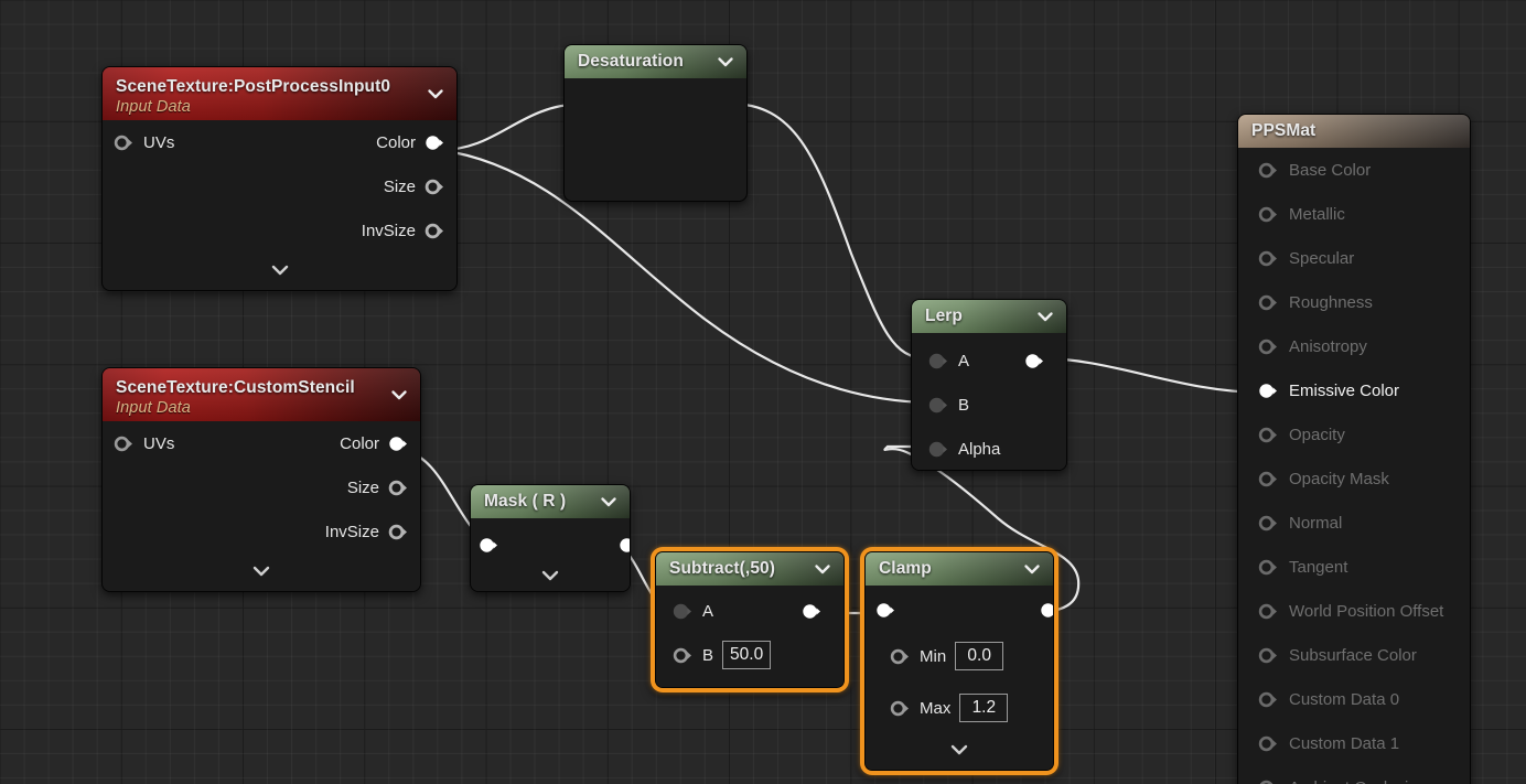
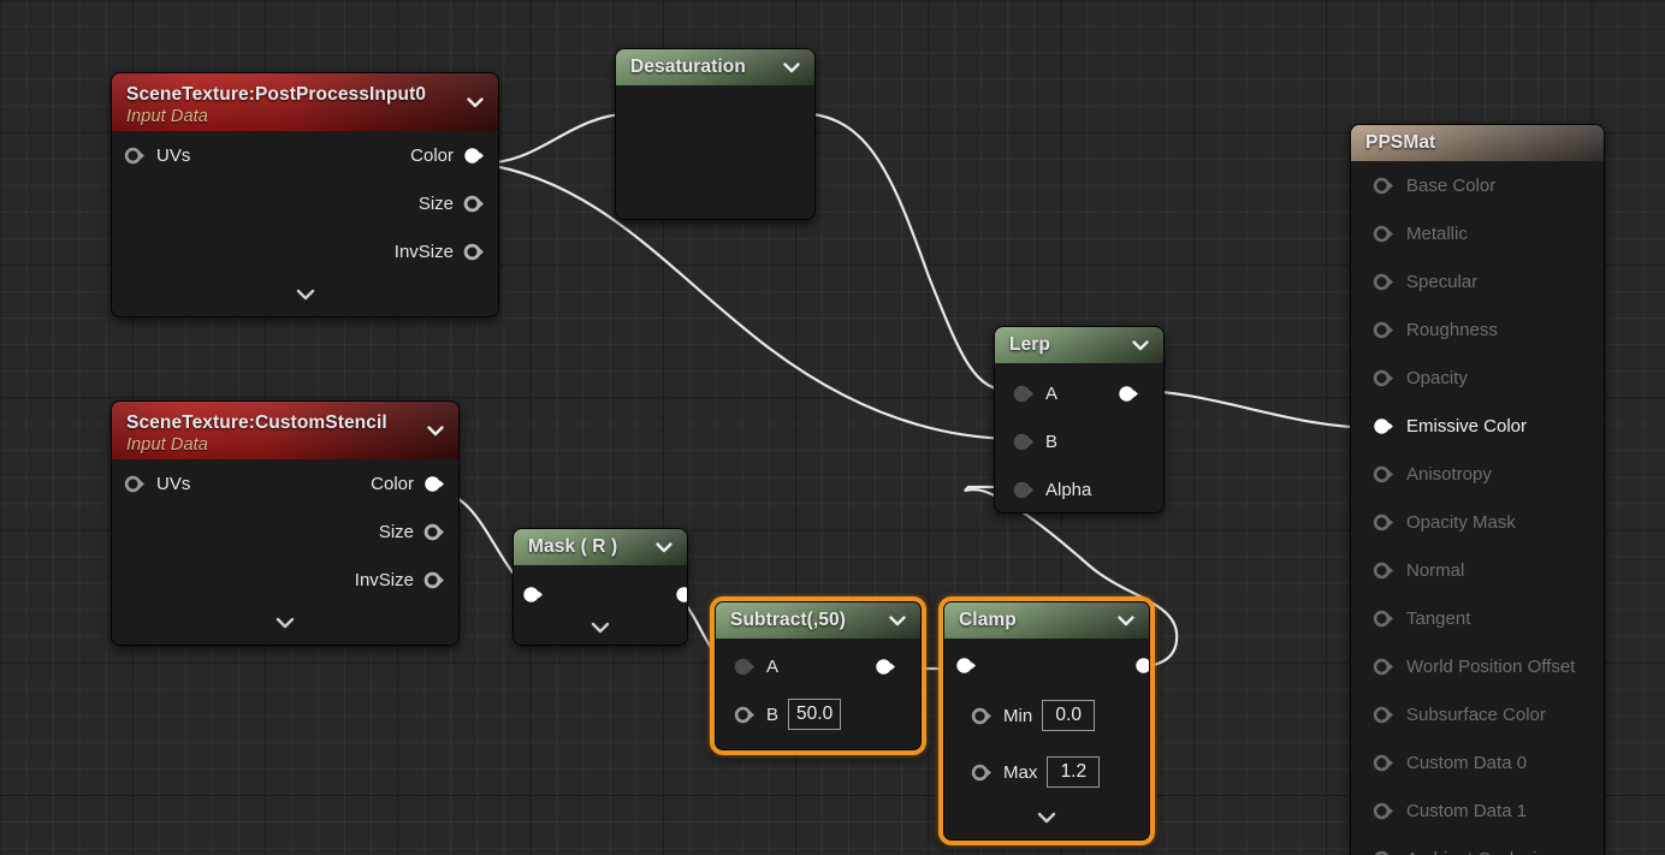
  SceneTexture:PostProcessInput0
  Input Data
  UVs
  Color
  Size
  InvSize
  Desaturation
  SceneTexture:CustomStencil
  Input Data
  UVs
  Color
  Size
  InvSize
  Mask ( R )
  Lerp
  A
  B
  Alpha
  Subtract(,50)
  A
  B
  50.0
  Clamp
  Min
  0.0
  Max
  1.2
  PPSMat
  Base Color
  Metallic
  Specular
  Roughness
- Anisotropy
+ Opacity
  Emissive Color
- Opacity
+ Anisotropy
  Opacity Mask
  Normal
  Tangent
  World Position Offset
  Subsurface Color
  Custom Data 0
  Custom Data 1
